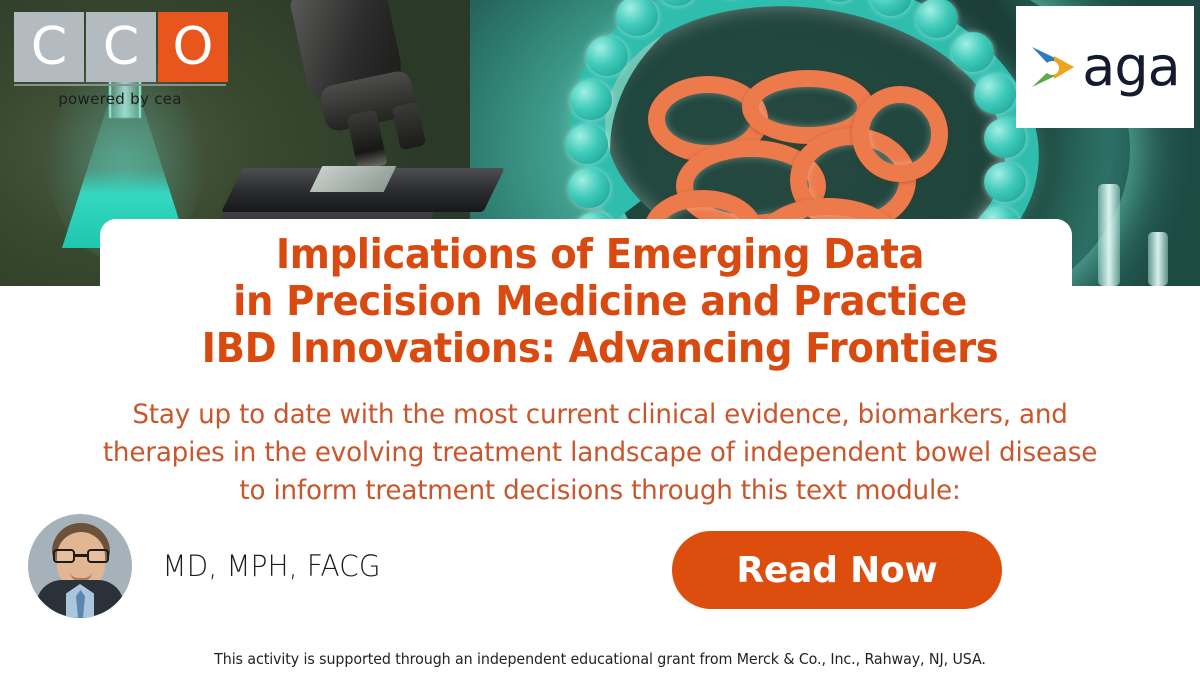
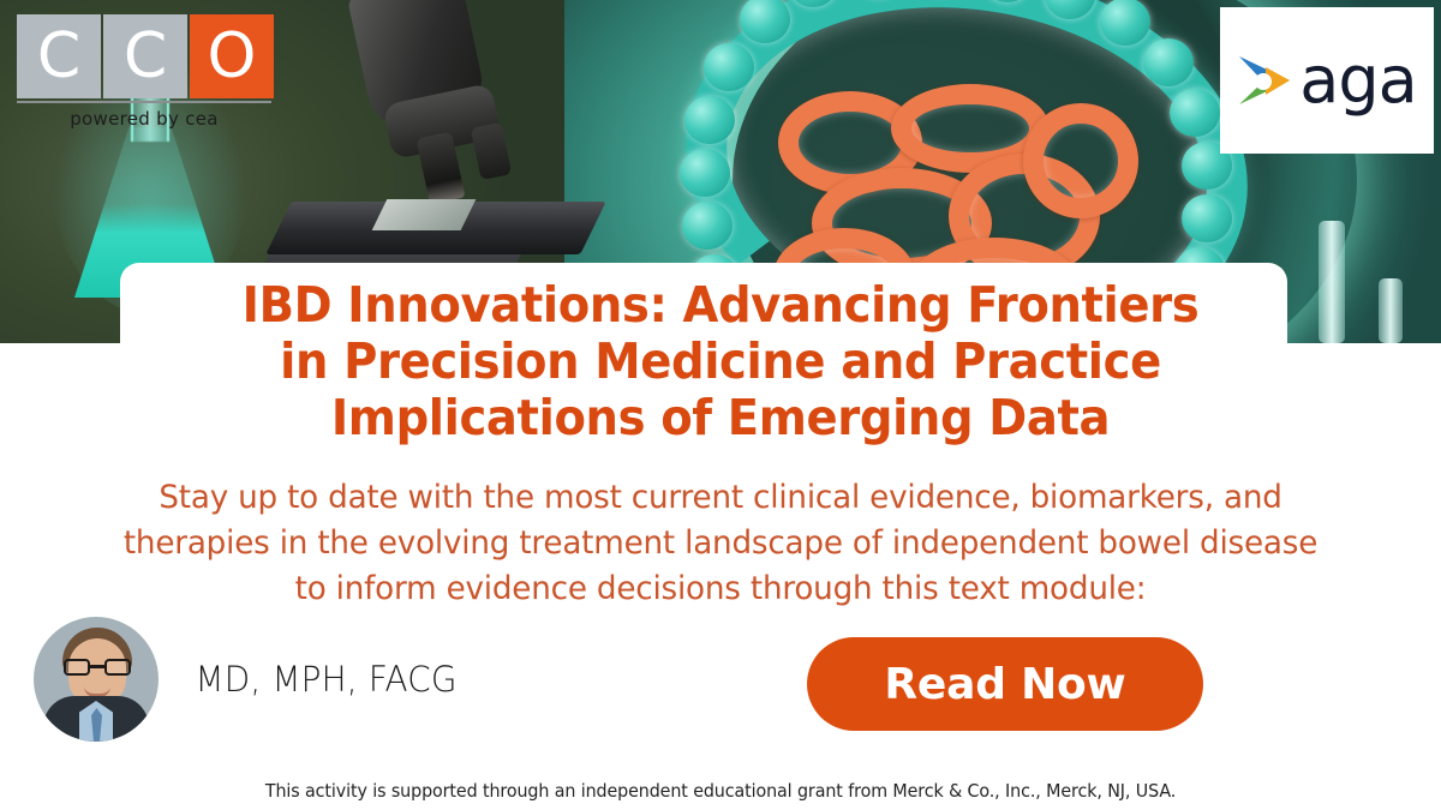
  C
  C
  O
  powered by cea
  aga
- Implications of Emerging Data
+ IBD Innovations: Advancing Frontiers
  in Precision Medicine and Practice
- IBD Innovations: Advancing Frontiers
+ Implications of Emerging Data
  Stay up to date with the most current clinical evidence, biomarkers, and
  therapies in the evolving treatment landscape of independent bowel disease
- to inform treatment decisions through this text module:
+ to inform evidence decisions through this text module:
  MD, MPH, FACG
  Read Now
- This activity is supported through an independent educational grant from Merck & Co., Inc., Rahway, NJ, USA.
+ This activity is supported through an independent educational grant from Merck & Co., Inc., Merck, NJ, USA.
